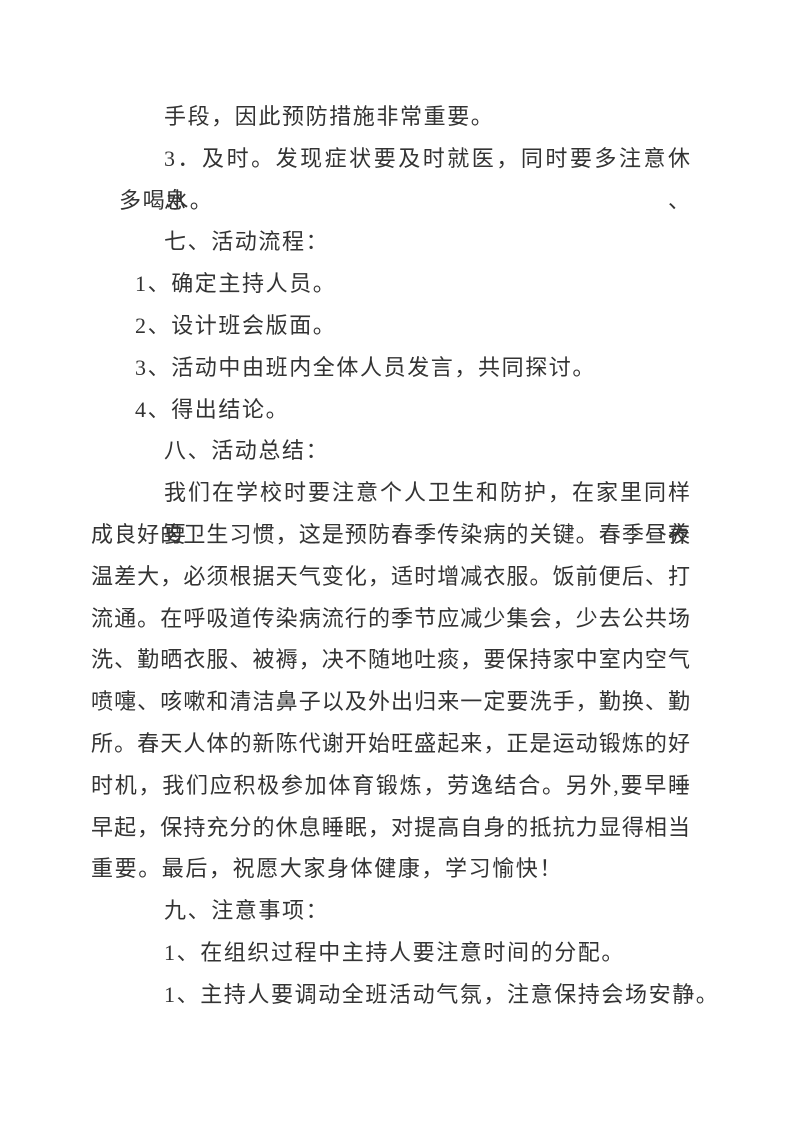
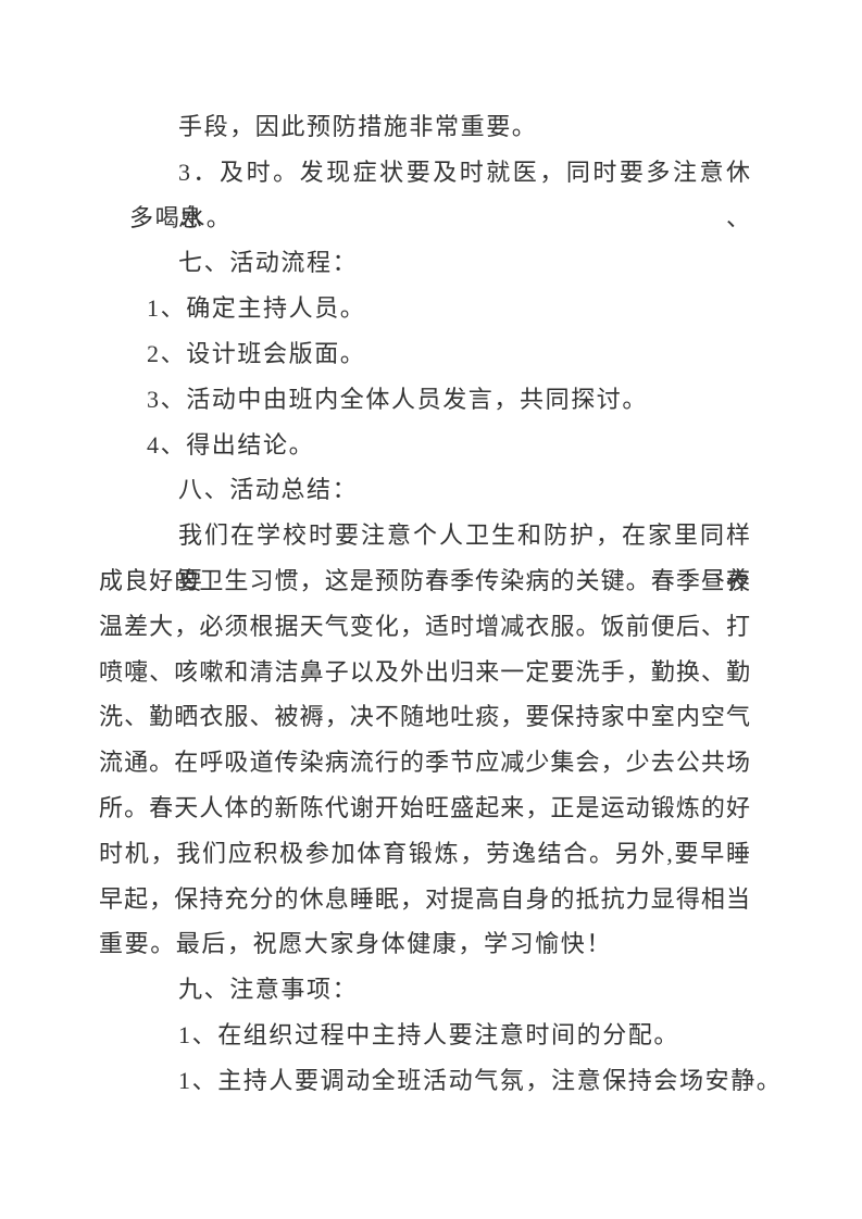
  手段，因此预防措施非常重要。
  3．及时。发现症状要及时就医，同时要多注意休息、
  多喝水。
  七、活动流程：
  1、确定主持人员。
  2、设计班会版面。
  3、活动中由班内全体人员发言，共同探讨。
  4、得出结论。
  八、活动总结：
  我们在学校时要注意个人卫生和防护，在家里同样要养
  成良好的卫生习惯，这是预防春季传染病的关键。春季昼夜
  温差大，必须根据天气变化，适时增减衣服。饭前便后、打
- 流通。在呼吸道传染病流行的季节应减少集会，少去公共场
+ 喷嚏、咳嗽和清洁鼻子以及外出归来一定要洗手，勤换、勤
  洗、勤晒衣服、被褥，决不随地吐痰，要保持家中室内空气
- 喷嚏、咳嗽和清洁鼻子以及外出归来一定要洗手，勤换、勤
+ 流通。在呼吸道传染病流行的季节应减少集会，少去公共场
  所。春天人体的新陈代谢开始旺盛起来，正是运动锻炼的好
  时机，我们应积极参加体育锻炼，劳逸结合。另外,要早睡
  早起，保持充分的休息睡眠，对提高自身的抵抗力显得相当
  重要。最后，祝愿大家身体健康，学习愉快！
  九、注意事项：
  1、在组织过程中主持人要注意时间的分配。
  1、主持人要调动全班活动气氛，注意保持会场安静。
